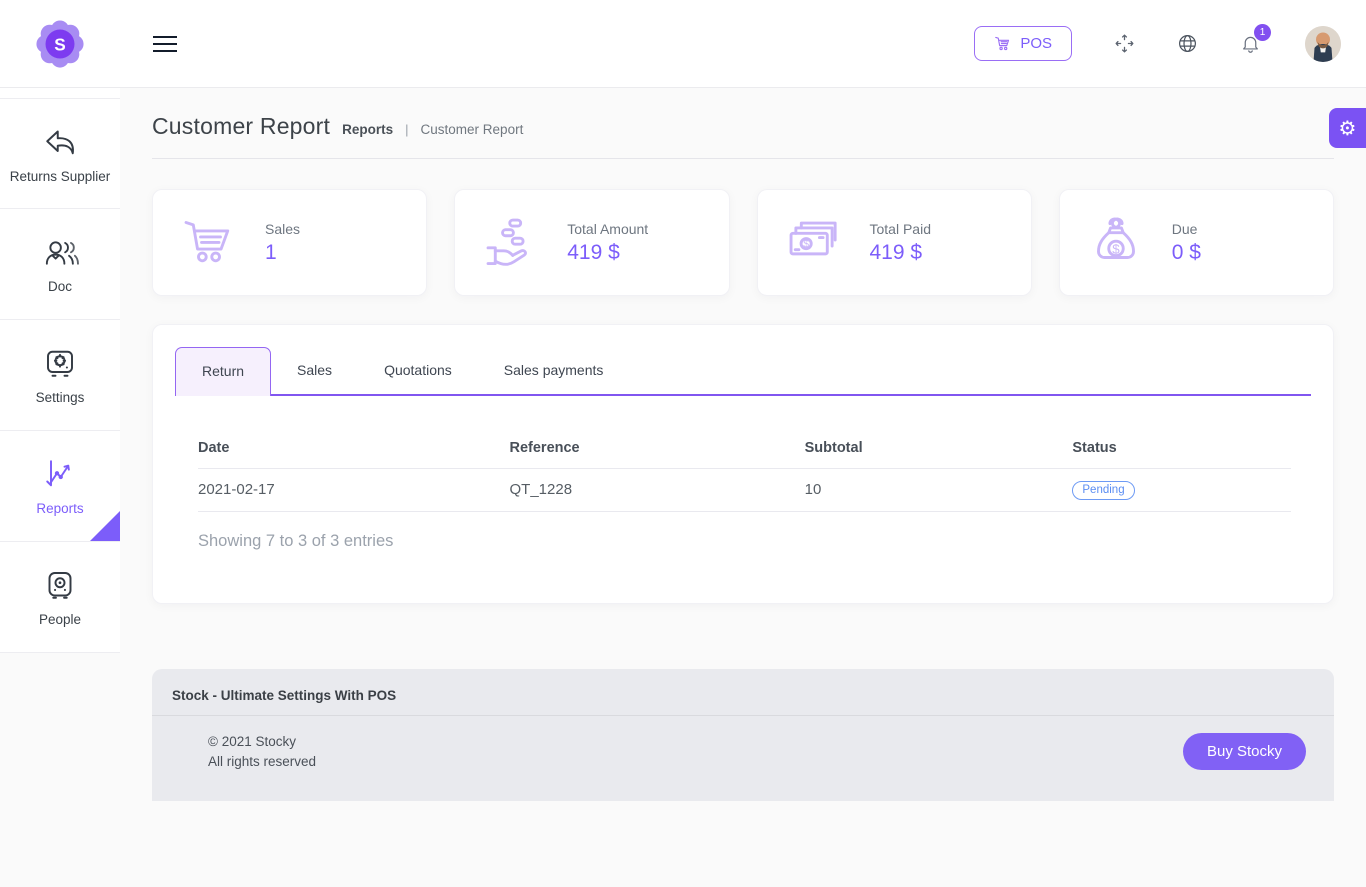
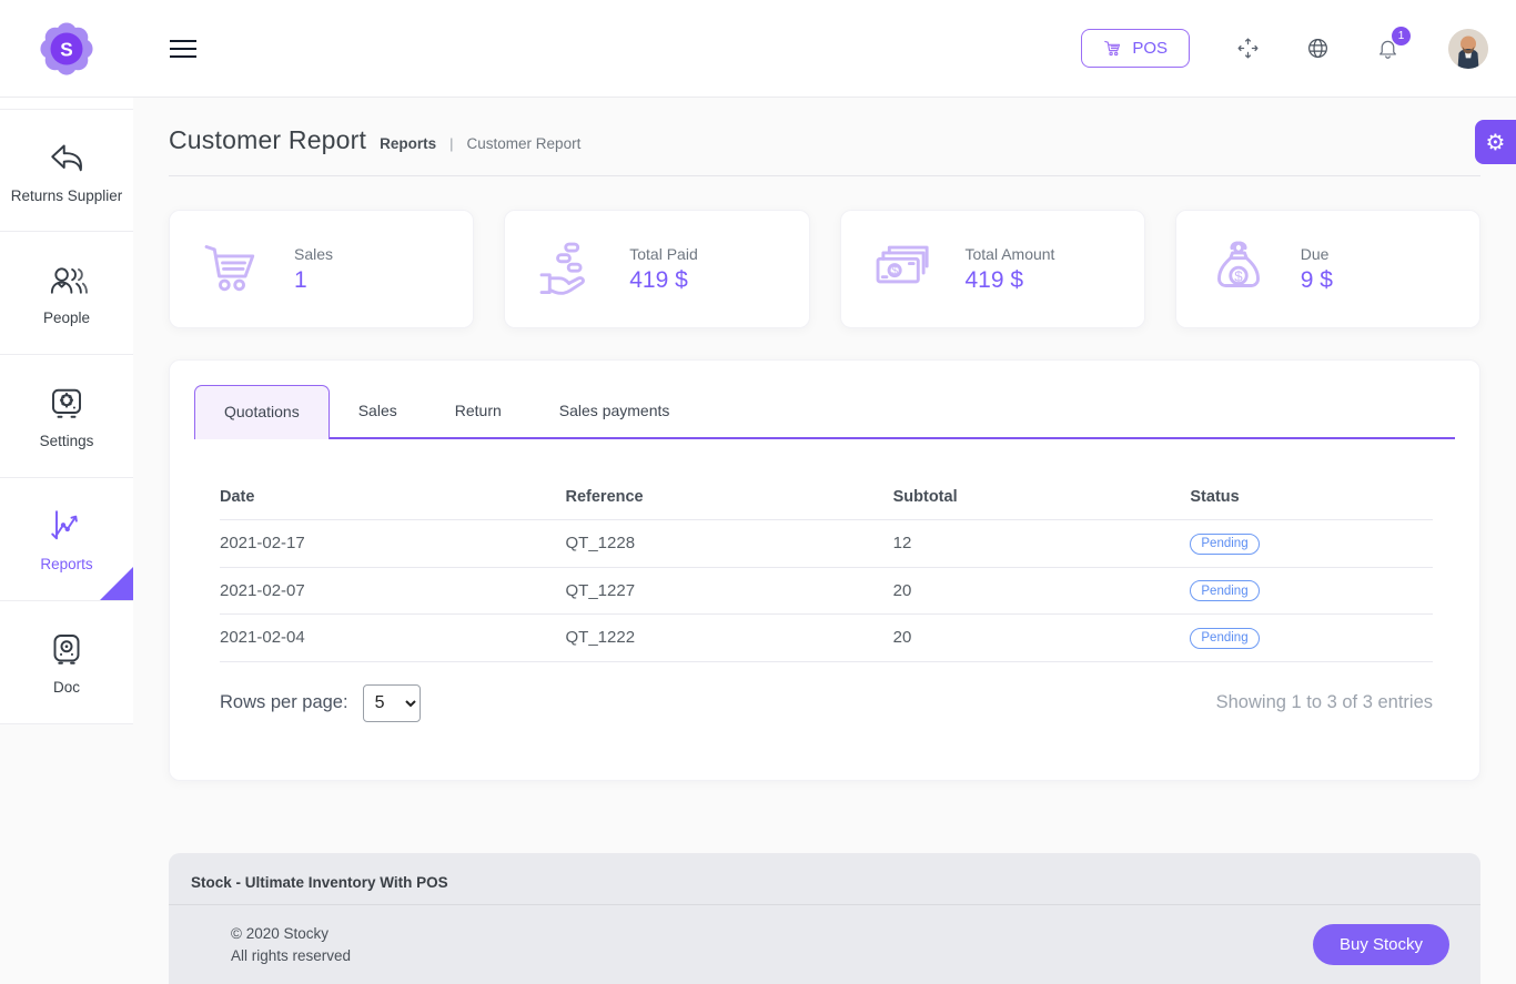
  S
  POS
  1
  Returns Supplier
- Doc
+ People
  Settings
  Reports
- People
+ Doc
  ⚙
  Customer Report
  Reports
  |
  Customer Report
  Sales
  1
- Total Amount
+ Total Paid
  419 $
  $
- Total Paid
+ Total Amount
  419 $
  $
  Due
- 0 $
+ 9 $
- Return
+ Quotations
  Sales
- Quotations
+ Return
  Sales payments
  Date	Reference	Subtotal	Status
- 2021-02-17	QT_1228	10	Pending
+ 2021-02-17	QT_1228	12	Pending
+ 2021-02-07	QT_1227	20	Pending
+ 2021-02-04	QT_1222	20	Pending
+ Rows per page:
+ 5
- Showing 7 to 3 of 3 entries
+ Showing 1 to 3 of 3 entries
- Stock - Ultimate Settings With POS
+ Stock - Ultimate Inventory With POS
- © 2021 Stocky
+ © 2020 Stocky
  All rights reserved
  Buy Stocky
